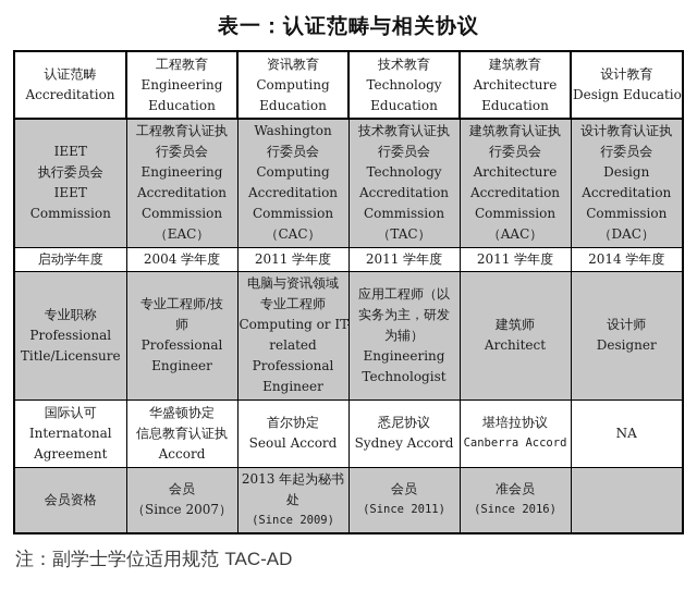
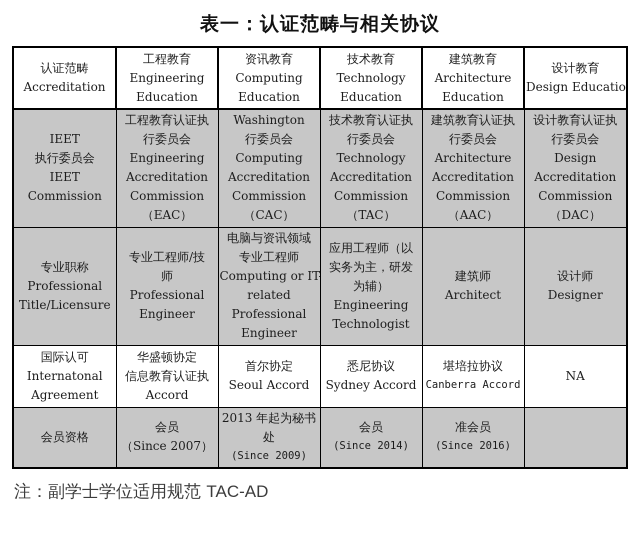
  表一：认证范畴与相关协议
  认证范畴Accreditation	工程教育EngineeringEducation	资讯教育ComputingEducation	技术教育TechnologyEducation	建筑教育ArchitectureEducation	设计教育Design Educatio
  IEET执行委员会IEETCommission	工程教育认证执行委员会EngineeringAccreditationCommission（EAC）	Washington行委员会ComputingAccreditationCommission（CAC）	技术教育认证执行委员会TechnologyAccreditationCommission（TAC）	建筑教育认证执行委员会ArchitectureAccreditationCommission（AAC）	设计教育认证执行委员会DesignAccreditationCommission（DAC）
- 启动学年度	2004 学年度	2011 学年度	2011 学年度	2011 学年度	2014 学年度
  专业职称ProfessionalTitle/Licensure	专业工程师/技师ProfessionalEngineer	电脑与资讯领域专业工程师Computing or ITrelatedProfessionalEngineer	应用工程师（以实务为主，研发为辅）EngineeringTechnologist	建筑师Architect	设计师Designer
  国际认可InternatonalAgreement	华盛顿协定信息教育认证执Accord	首尔协定Seoul Accord	悉尼协议Sydney Accord	堪培拉协议Canberra Accord	NA
- 会员资格	会员（Since 2007）	2013 年起为秘书处(Since 2009)	会员(Since 2011)	准会员(Since 2016)
+ 会员资格	会员（Since 2007）	2013 年起为秘书处(Since 2009)	会员(Since 2014)	准会员(Since 2016)
  注：副学士学位适用规范 TAC-AD
